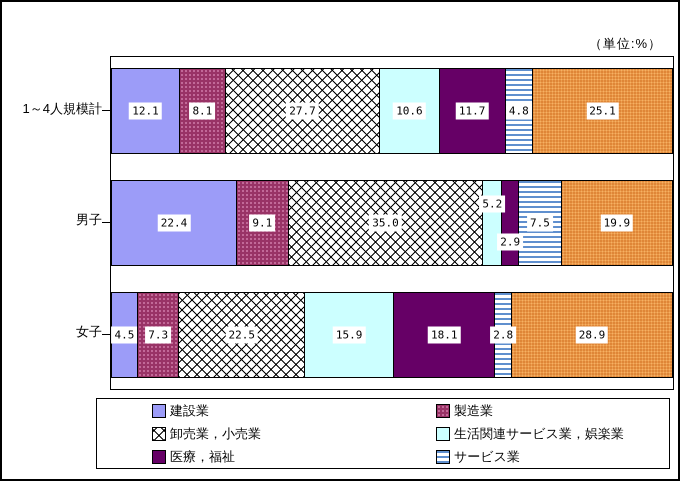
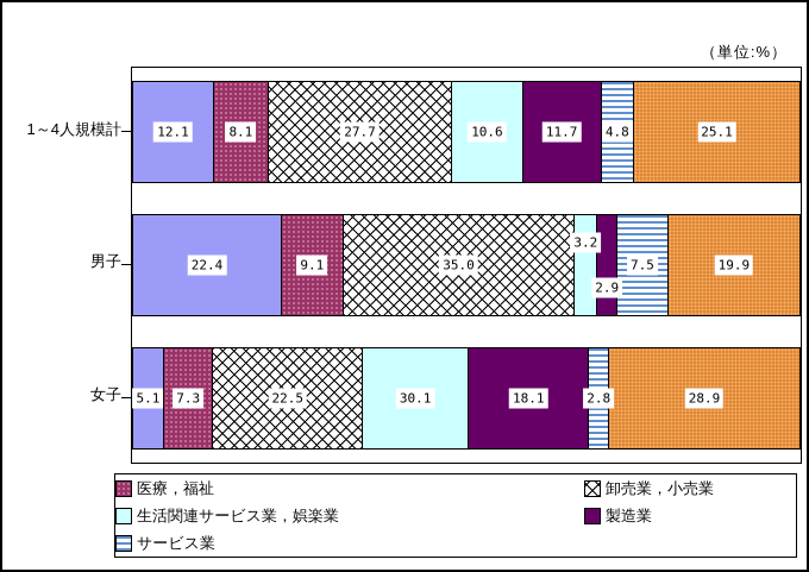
  （単位:%）
  1～4人規模計
  男子
  女子
  12.1
  8.1
  27.7
  10.6
  11.7
  4.8
  25.1
  22.4
  9.1
  35.0
- 5.2
+ 3.2
  2.9
  7.5
  19.9
- 4.5
+ 5.1
  7.3
  22.5
- 15.9
+ 30.1
  18.1
  2.8
  28.9
- 建設業
- 製造業
+ 医療，福祉
  卸売業，小売業
  生活関連サービス業，娯楽業
- 医療，福祉
+ 製造業
  サービス業
